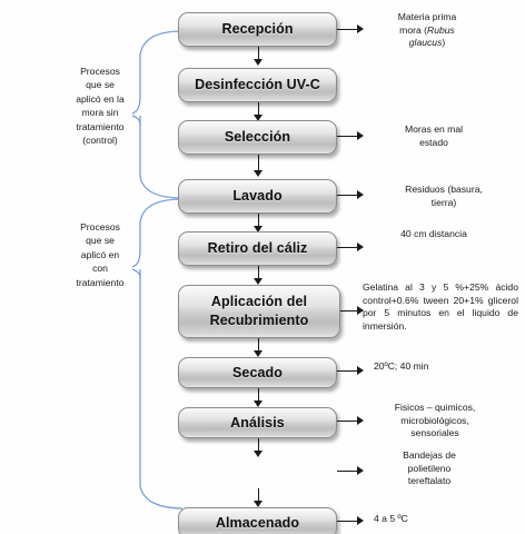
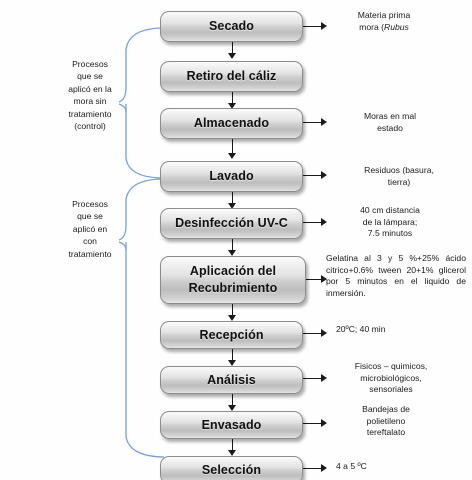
  Procesos
  que se
  aplicó en la
  mora sin
  tratamiento
  (control)
  Procesos
  que se
  aplicó en
  con
  tratamiento
- Recepción
+ Secado
- Desinfección UV-C
+ Retiro del cáliz
- Selección
+ Almacenado
  Lavado
- Retiro del cáliz
+ Desinfección UV-C
  Aplicación del
  Recubrimiento
- Secado
+ Recepción
  Análisis
+ Envasado
- Almacenado
+ Selección
  Materia prima
  mora (Rubus
- glaucus)
  Moras en mal
  estado
  Residuos (basura,
  tierra)
  40 cm distancia
+ de la lámpara;
+ 7.5 minutos
- Gelatina al 3 y 5 %+25% ácido control+0.6% tween 20+1% glicerol por 5 minutos en el liquido de inmersión.
+ Gelatina al 3 y 5 %+25% ácido citrico+0.6% tween 20+1% glicerol por 5 minutos en el liquido de inmersión.
  20ºC; 40 min
  Fisicos – quimicos,
  microbiológicos,
  sensoriales
  Bandejas de
  polietileno
  tereftalato
  4 a 5 ºC
